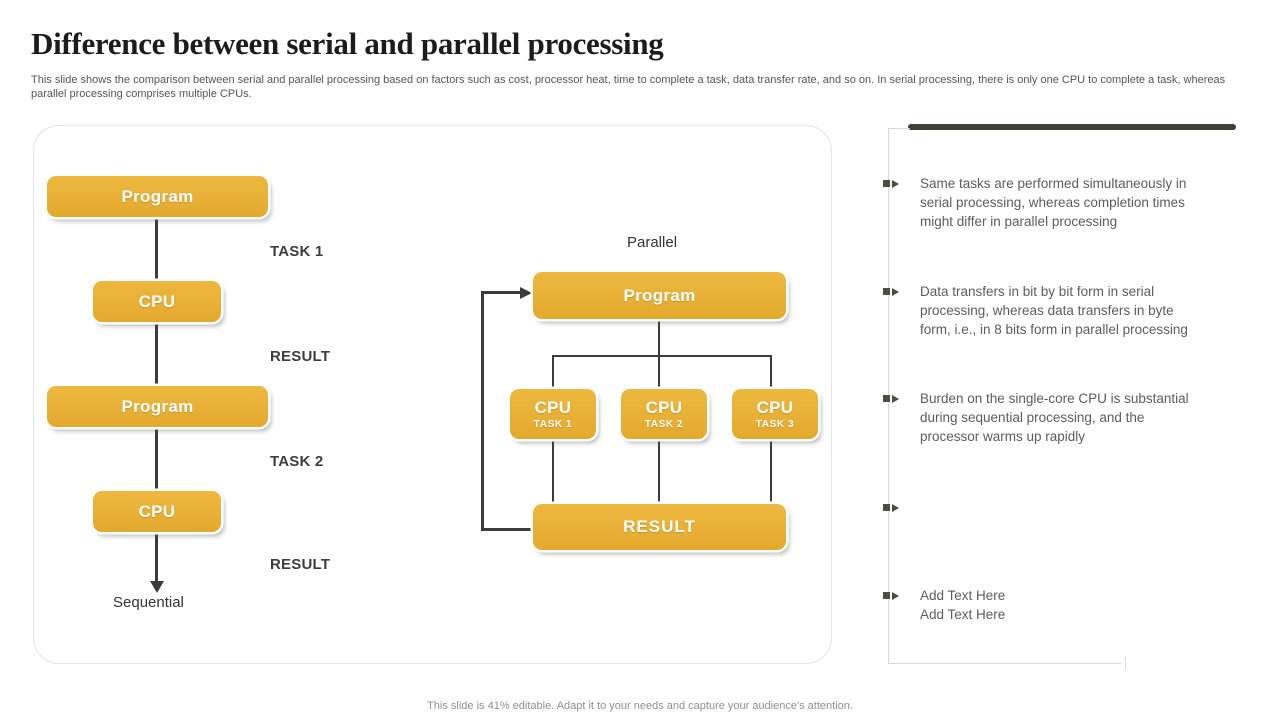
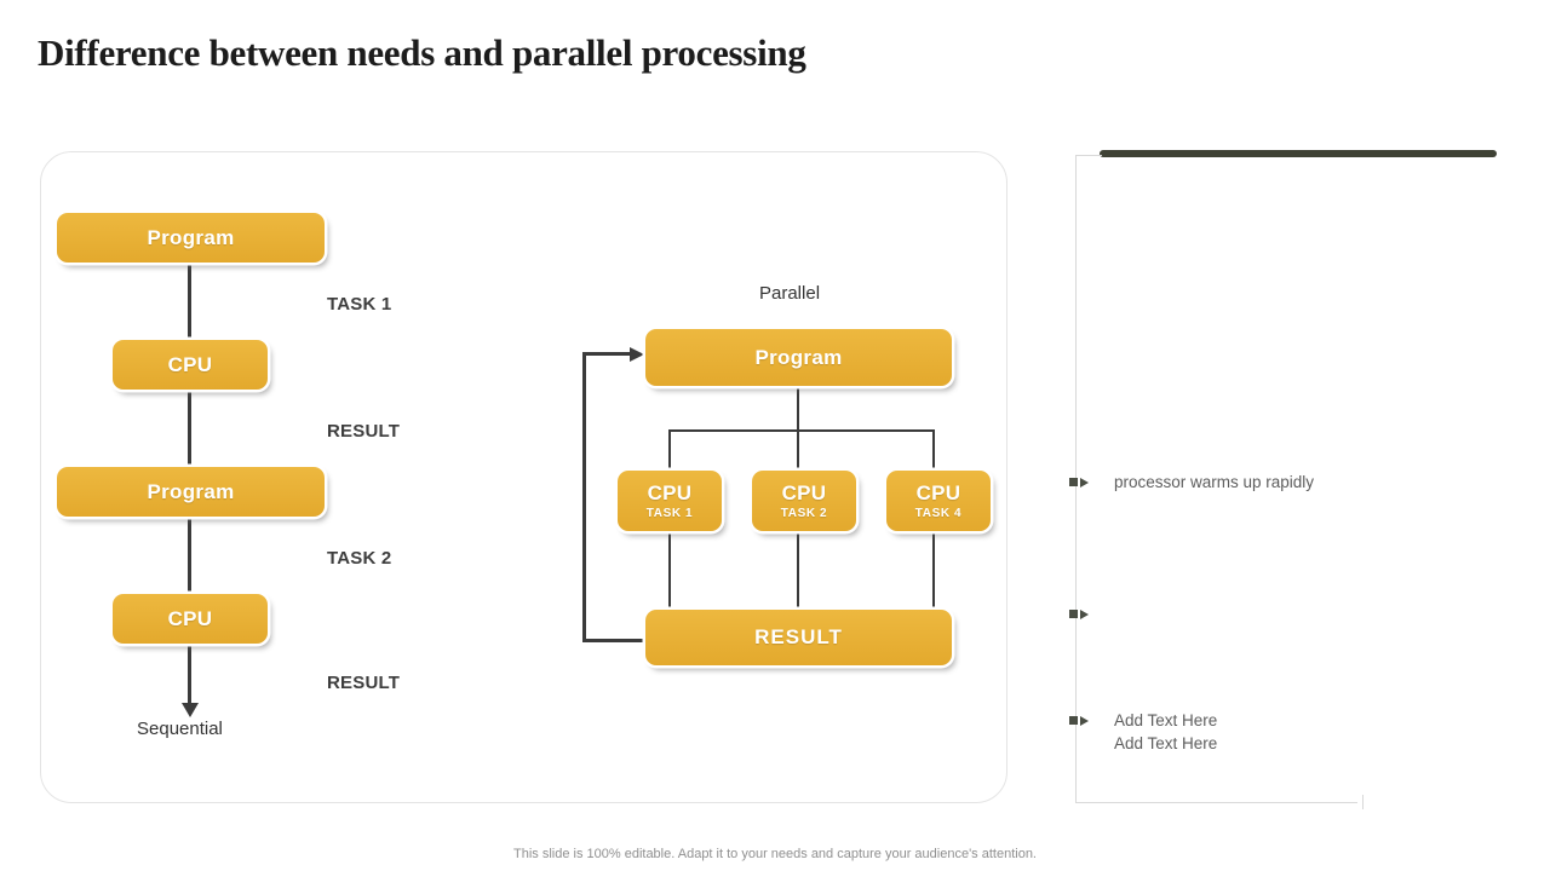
- Difference between serial and parallel processing
+ Difference between needs and parallel processing
- This slide shows the comparison between serial and parallel processing based on factors such as cost, processor heat, time to complete a task, data transfer rate, and so on. In serial processing, there is only one CPU to complete a task, whereas parallel processing comprises multiple CPUs.
  Program
  CPU
  Program
  CPU
  TASK 1
  RESULT
  TASK 2
  RESULT
  Sequential
  Parallel
  Program
  CPU
  TASK 1
  CPU
  TASK 2
  CPU
- TASK 3
+ TASK 4
  RESULT
- Same tasks are performed simultaneously in
- serial processing, whereas completion times
- might differ in parallel processing
- Data transfers in bit by bit form in serial
- processing, whereas data transfers in byte
- form, i.e., in 8 bits form in parallel processing
- Burden on the single-core CPU is substantial
- during sequential processing, and the
  processor warms up rapidly
  Add Text Here
  Add Text Here
- This slide is 41% editable. Adapt it to your needs and capture your audience's attention.
+ This slide is 100% editable. Adapt it to your needs and capture your audience's attention.
